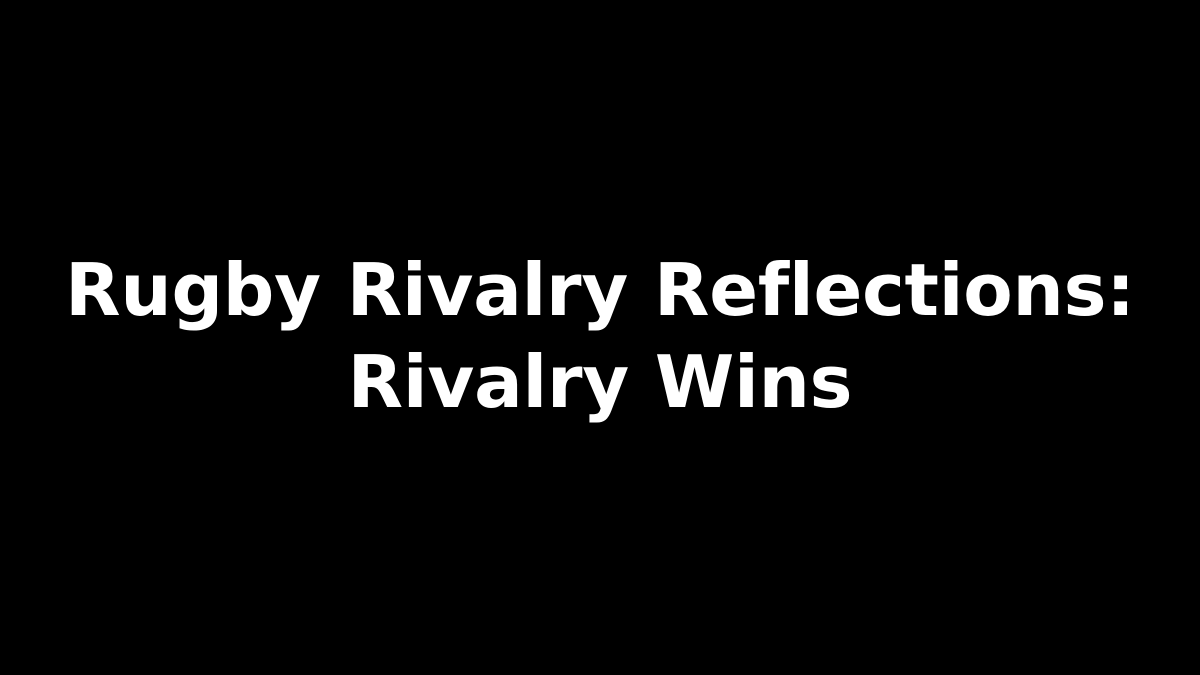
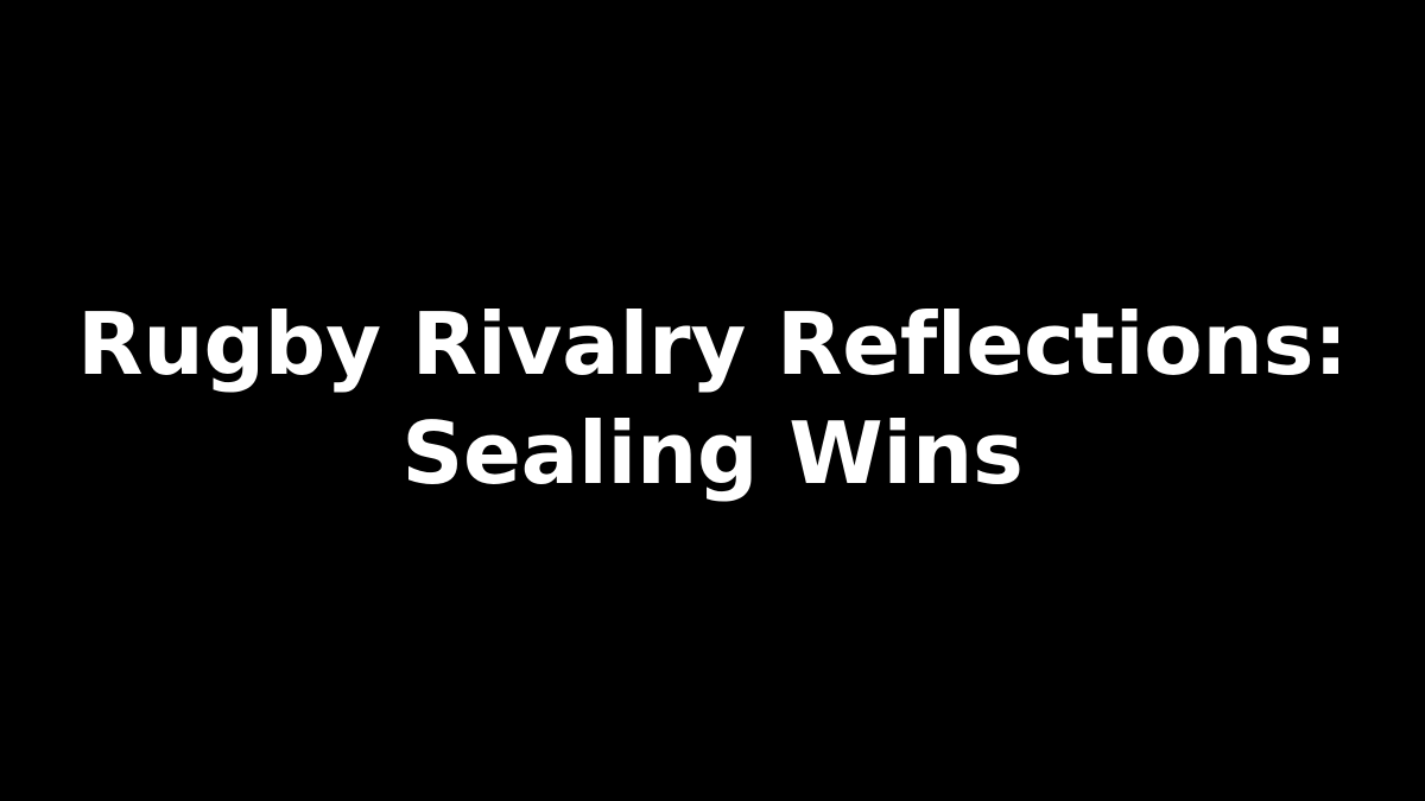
- Rugby Rivalry Reflections: Rivalry Wins
+ Rugby Rivalry Reflections: Sealing Wins
